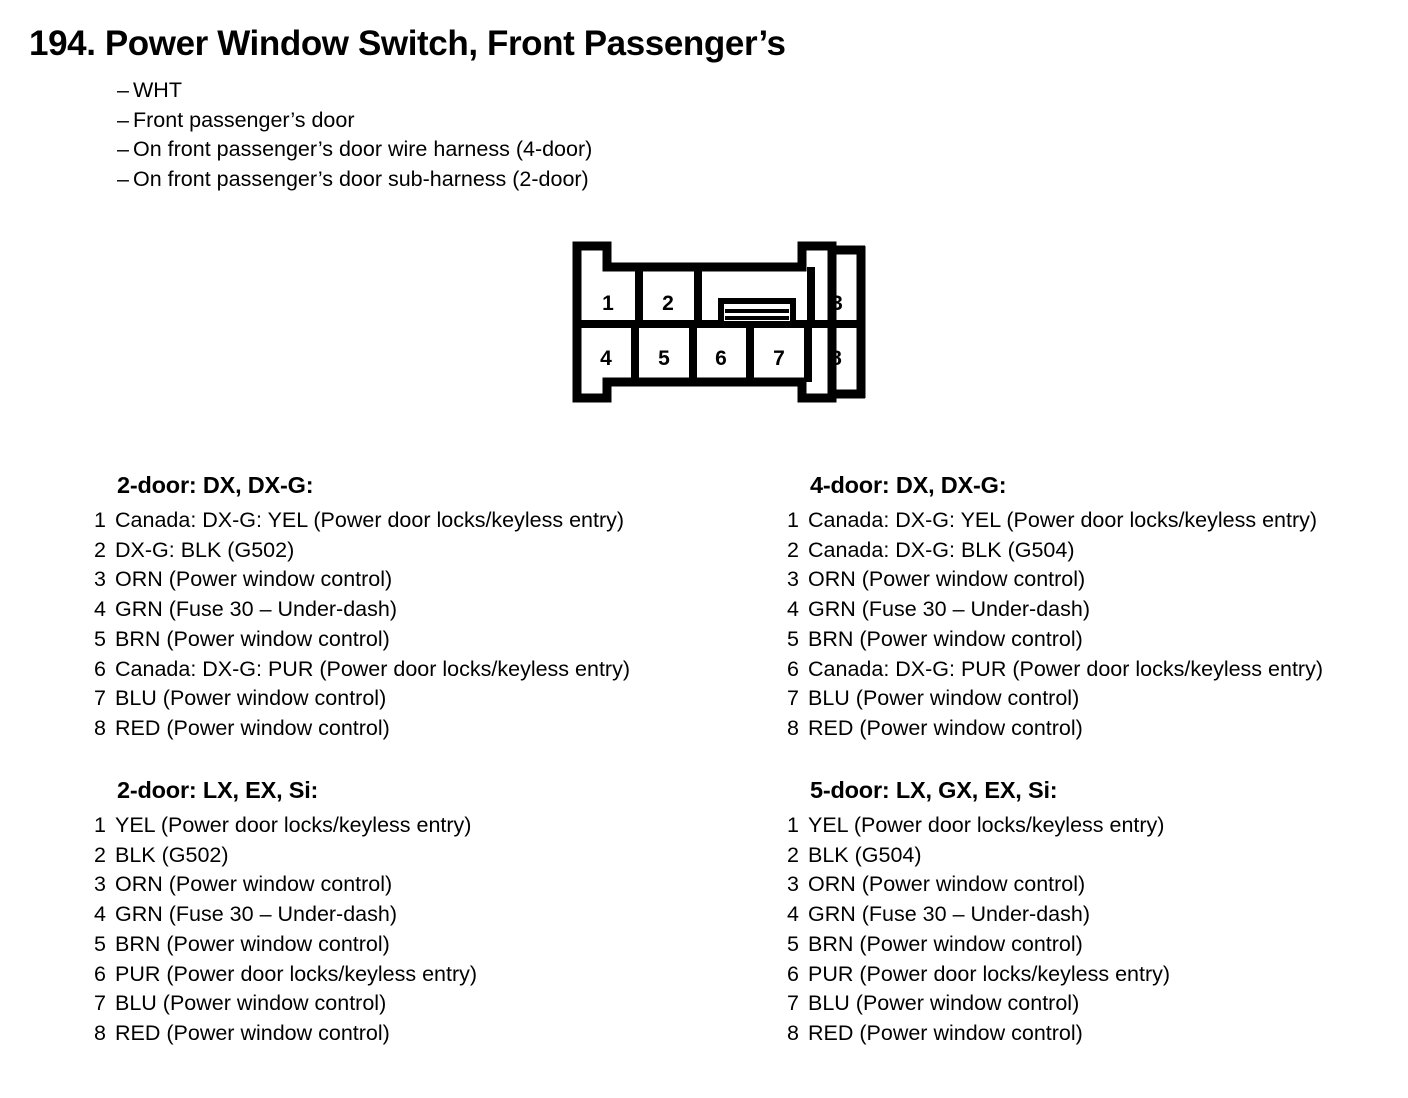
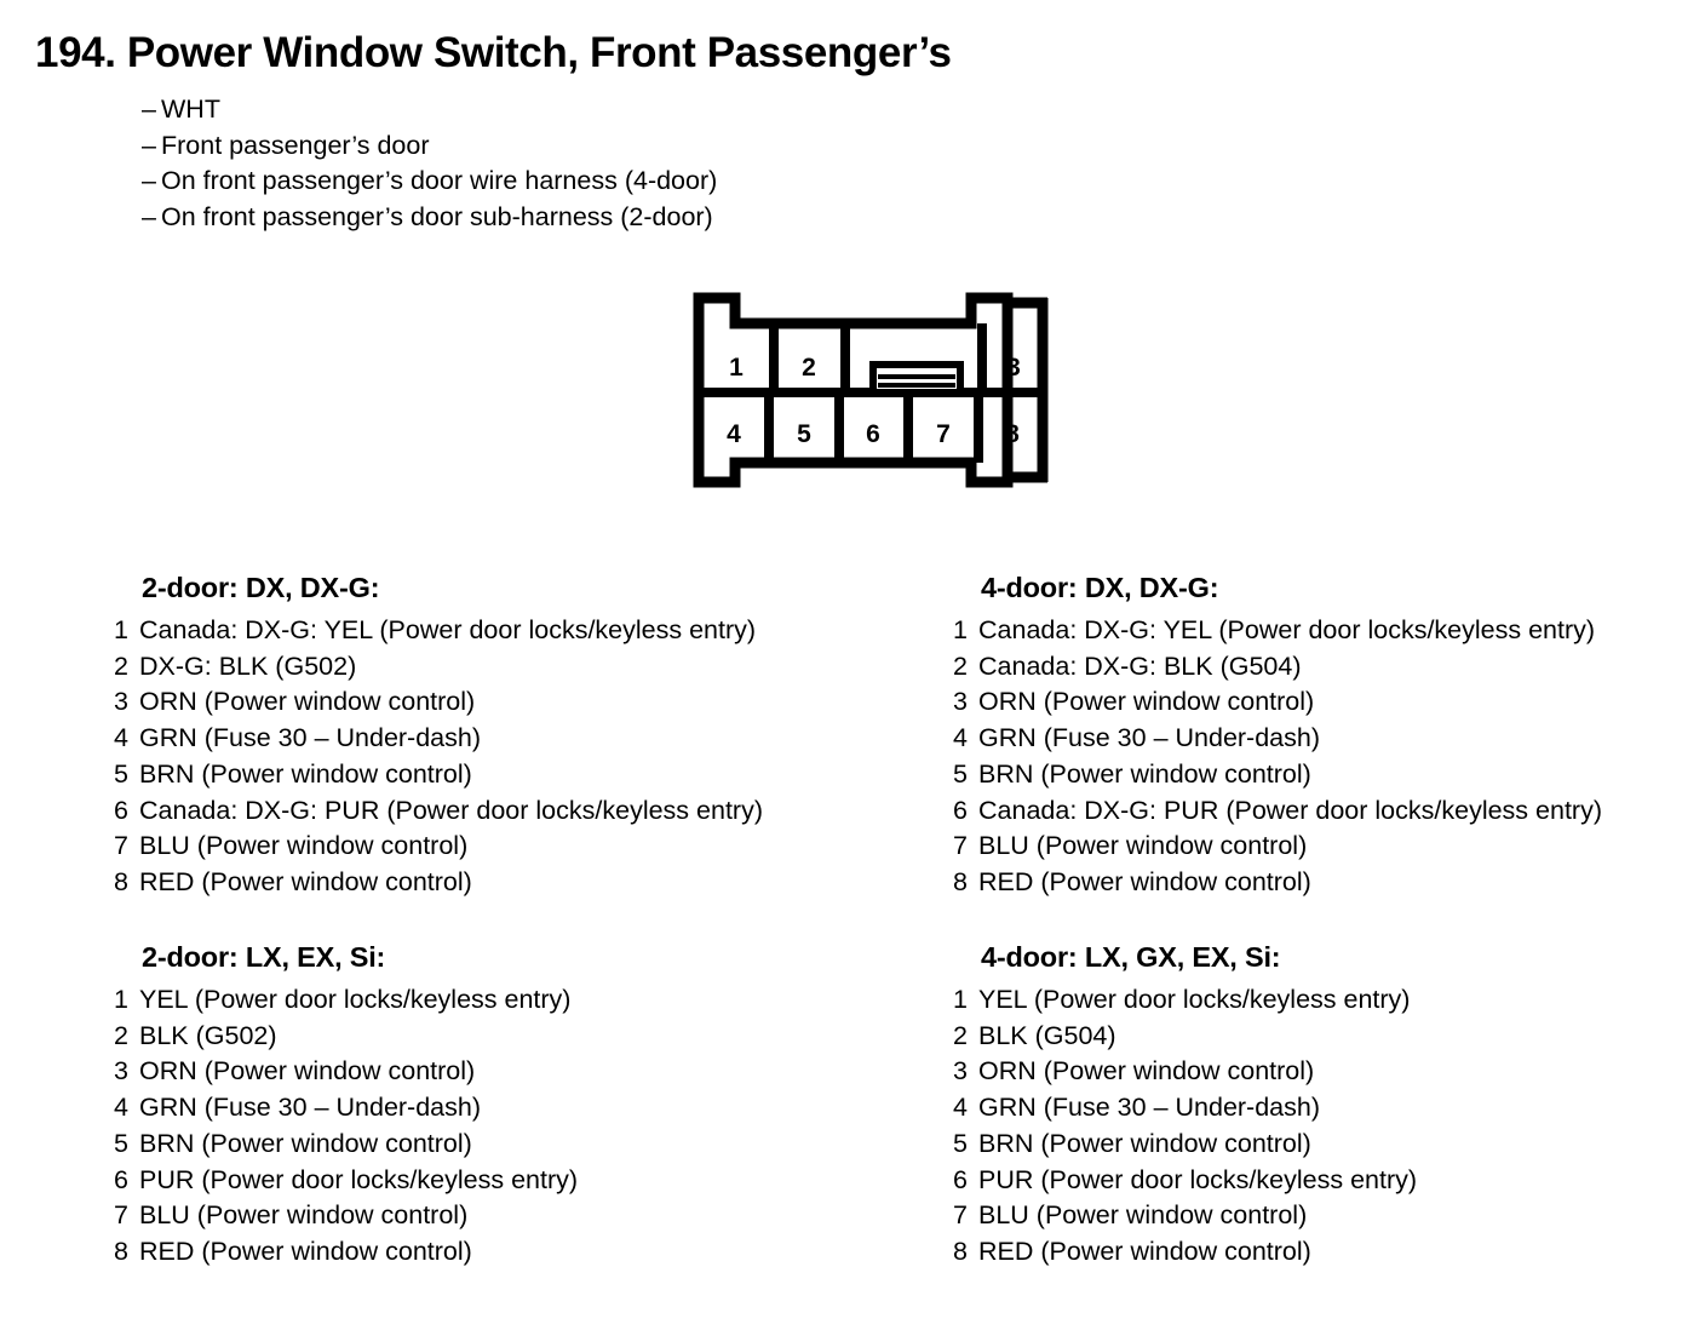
  194. Power Window Switch, Front Passenger’s
  – WHT
  – Front passenger’s door
  – On front passenger’s door wire harness (4-door)
  – On front passenger’s door sub-harness (2-door)
  1
  2
  3
  4
  5
  6
  7
  8
  2-door: DX, DX-G:
  1 Canada: DX-G: YEL (Power door locks/keyless entry)
  2 DX-G: BLK (G502)
  3 ORN (Power window control)
  4 GRN (Fuse 30 – Under-dash)
  5 BRN (Power window control)
  6 Canada: DX-G: PUR (Power door locks/keyless entry)
  7 BLU (Power window control)
  8 RED (Power window control)
  4-door: DX, DX-G:
  1 Canada: DX-G: YEL (Power door locks/keyless entry)
  2 Canada: DX-G: BLK (G504)
  3 ORN (Power window control)
  4 GRN (Fuse 30 – Under-dash)
  5 BRN (Power window control)
  6 Canada: DX-G: PUR (Power door locks/keyless entry)
  7 BLU (Power window control)
  8 RED (Power window control)
  2-door: LX, EX, Si:
  1 YEL (Power door locks/keyless entry)
  2 BLK (G502)
  3 ORN (Power window control)
  4 GRN (Fuse 30 – Under-dash)
  5 BRN (Power window control)
  6 PUR (Power door locks/keyless entry)
  7 BLU (Power window control)
  8 RED (Power window control)
- 5-door: LX, GX, EX, Si:
+ 4-door: LX, GX, EX, Si:
  1 YEL (Power door locks/keyless entry)
  2 BLK (G504)
  3 ORN (Power window control)
  4 GRN (Fuse 30 – Under-dash)
  5 BRN (Power window control)
  6 PUR (Power door locks/keyless entry)
  7 BLU (Power window control)
  8 RED (Power window control)
